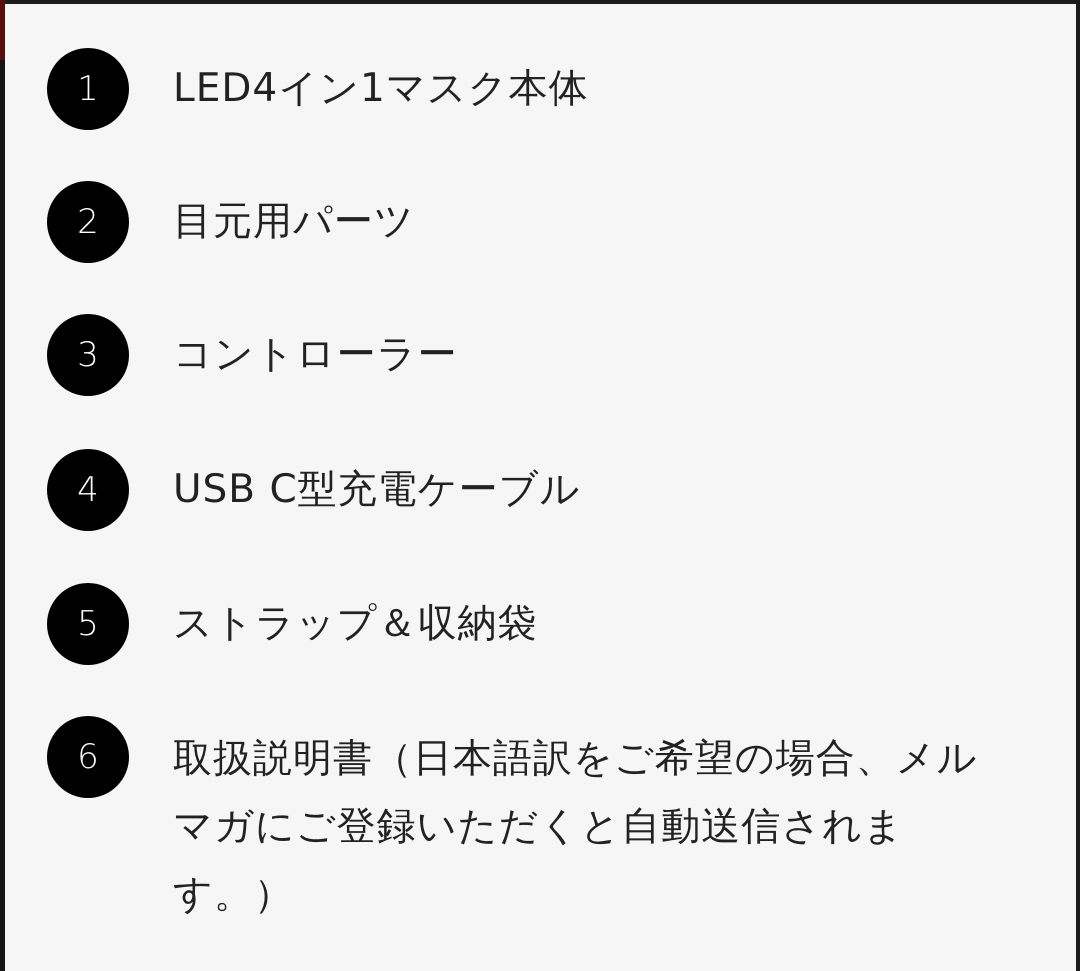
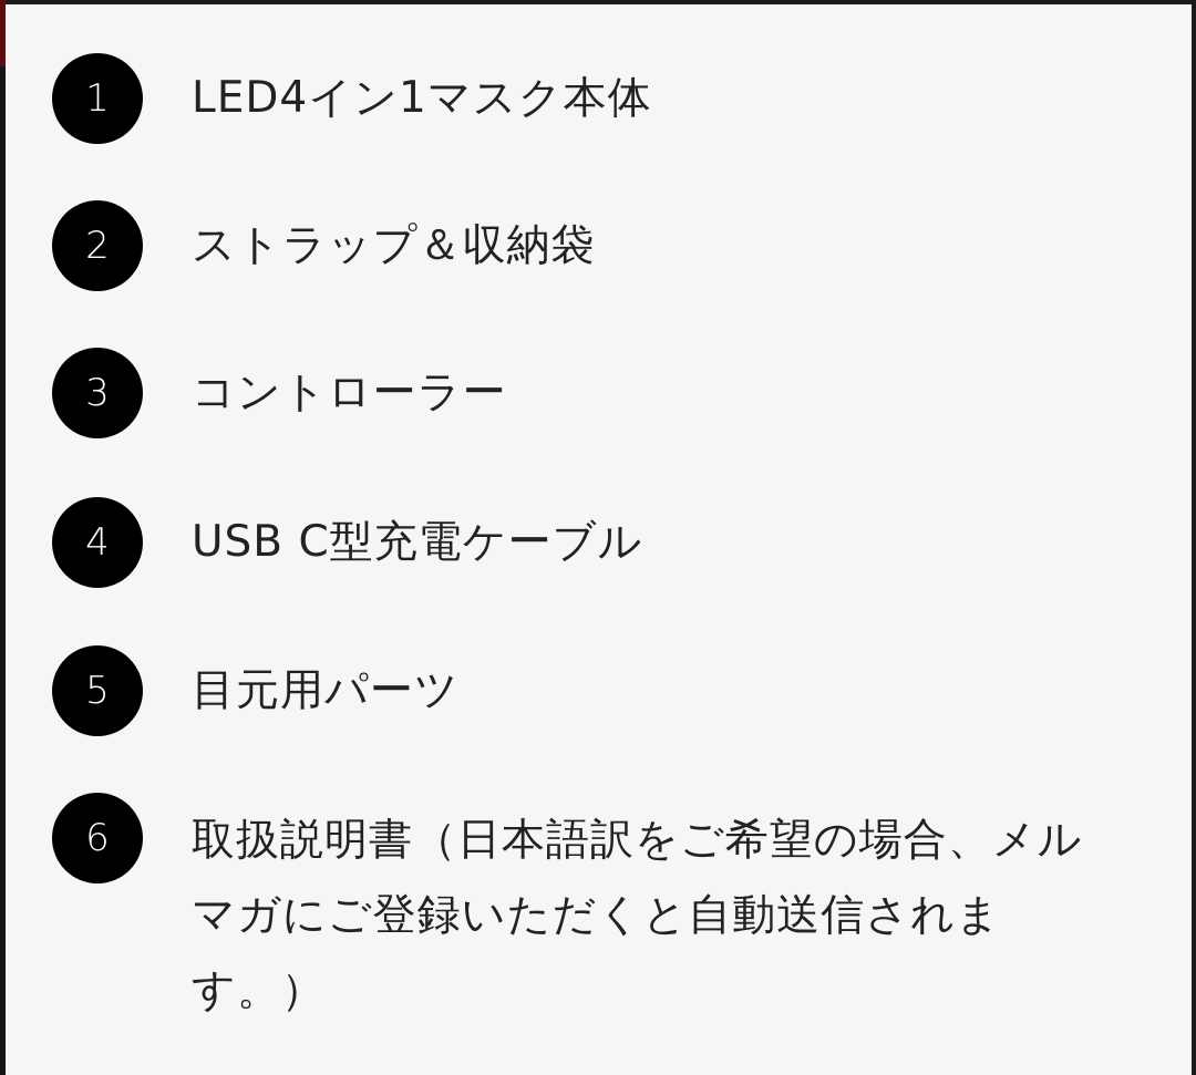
  1
  LED4イン1マスク本体
  2
- 目元用パーツ
+ ストラップ＆収納袋
  3
  コントローラー
  4
  USB C型充電ケーブル
  5
- ストラップ＆収納袋
+ 目元用パーツ
  6
  取扱説明書（日本語訳をご希望の場合、メルマガにご登録いただくと自動送信されます。）
